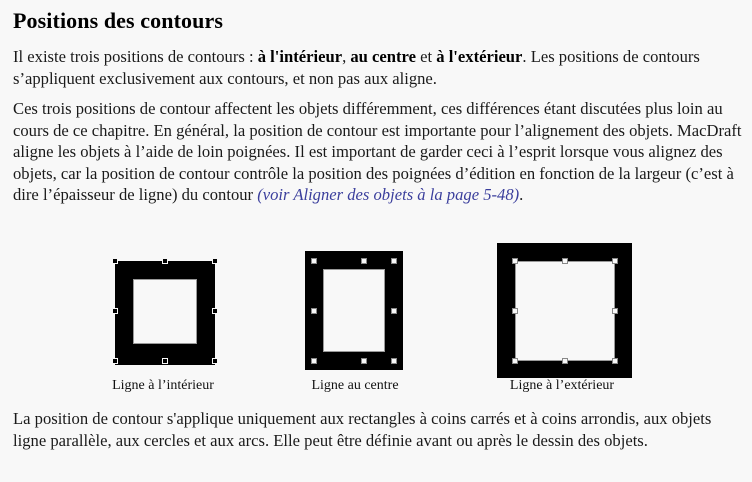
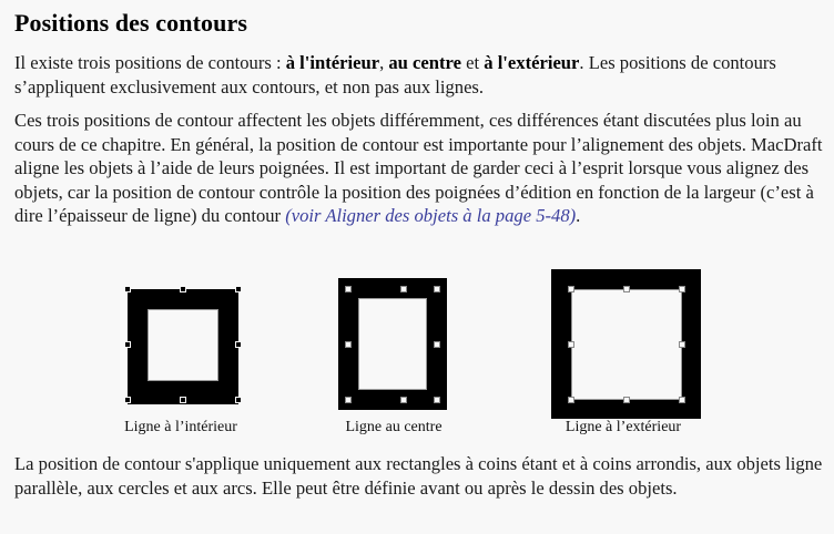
  Positions des contours
- Il existe trois positions de contours : à l'intérieur, au centre et à l'extérieur. Les positions de contours s’appliquent exclusivement aux contours, et non pas aux aligne.
+ Il existe trois positions de contours : à l'intérieur, au centre et à l'extérieur. Les positions de contours s’appliquent exclusivement aux contours, et non pas aux lignes.
- Ces trois positions de contour affectent les objets différemment, ces différences étant discutées plus loin au cours de ce chapitre. En général, la position de contour est importante pour l’alignement des objets. MacDraft aligne les objets à l’aide de loin poignées. Il est important de garder ceci à l’esprit lorsque vous alignez des objets, car la position de contour contrôle la position des poignées d’édition en fonction de la largeur (c’est à dire l’épaisseur de ligne) du contour (voir Aligner des objets à la page 5-48).
+ Ces trois positions de contour affectent les objets différemment, ces différences étant discutées plus loin au cours de ce chapitre. En général, la position de contour est importante pour l’alignement des objets. MacDraft aligne les objets à l’aide de leurs poignées. Il est important de garder ceci à l’esprit lorsque vous alignez des objets, car la position de contour contrôle la position des poignées d’édition en fonction de la largeur (c’est à dire l’épaisseur de ligne) du contour (voir Aligner des objets à la page 5-48).
  Ligne à l’intérieur
  Ligne au centre
  Ligne à l’extérieur
- La position de contour s'applique uniquement aux rectangles à coins carrés et à coins arrondis, aux objets ligne parallèle, aux cercles et aux arcs. Elle peut être définie avant ou après le dessin des objets.
+ La position de contour s'applique uniquement aux rectangles à coins étant et à coins arrondis, aux objets ligne parallèle, aux cercles et aux arcs. Elle peut être définie avant ou après le dessin des objets.
